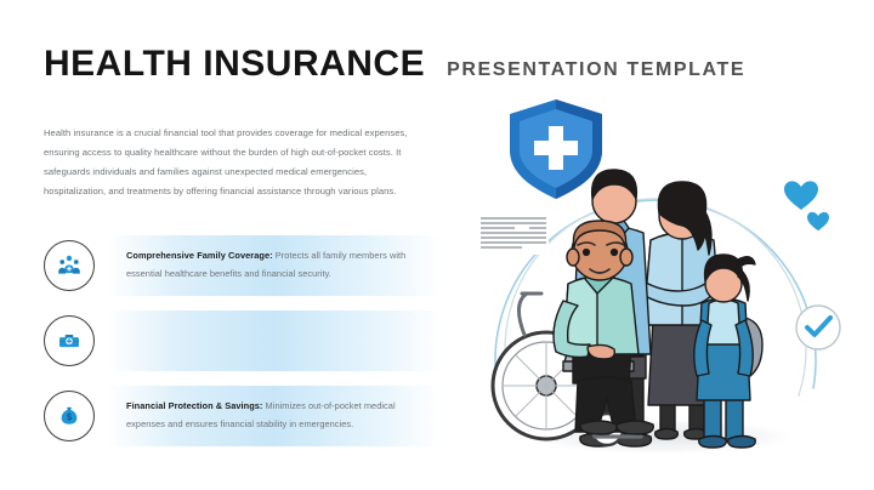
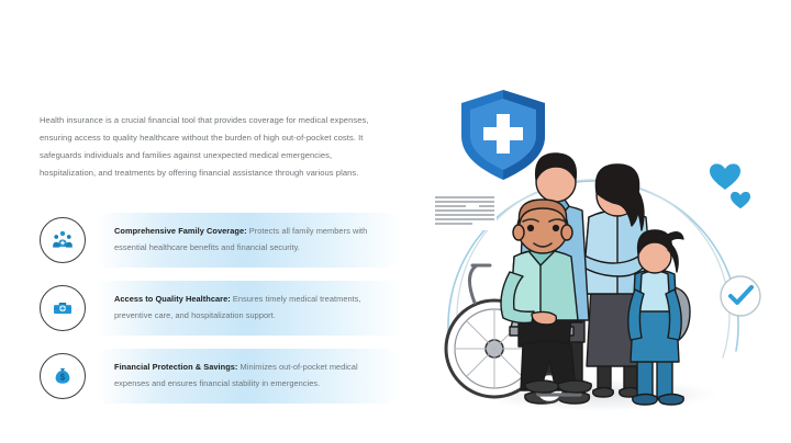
- HEALTH INSURANCE
- PRESENTATION TEMPLATE
  Health insurance is a crucial financial tool that provides coverage for medical expenses, ensuring access to quality healthcare without the burden of high out-of-pocket costs. It safeguards individuals and families against unexpected medical emergencies, hospitalization, and treatments by offering financial assistance through various plans.
  Comprehensive Family Coverage: Protects all family members with essential healthcare benefits and financial security.
+ Access to Quality Healthcare: Ensures timely medical treatments, preventive care, and hospitalization support.
  Financial Protection & Savings: Minimizes out-of-pocket medical expenses and ensures financial stability in emergencies.
